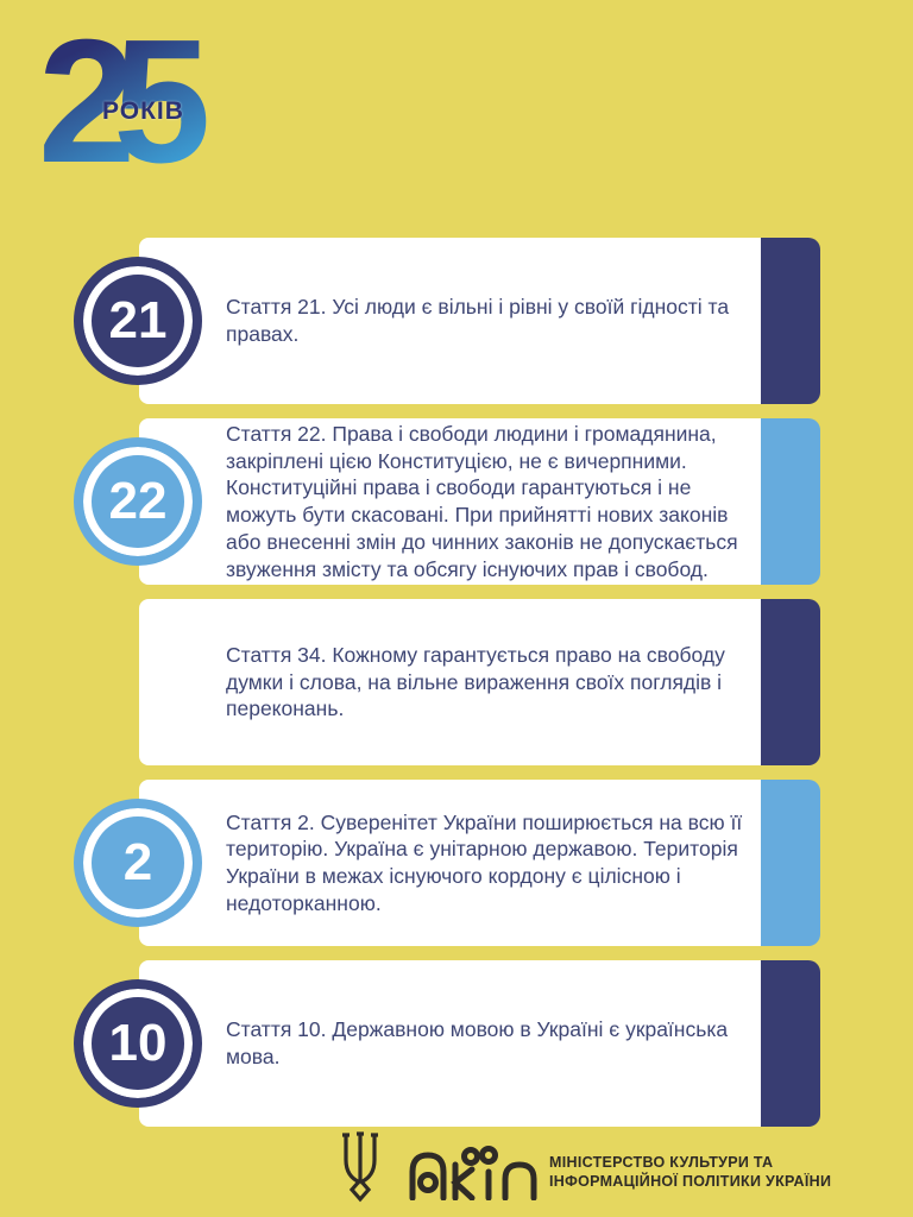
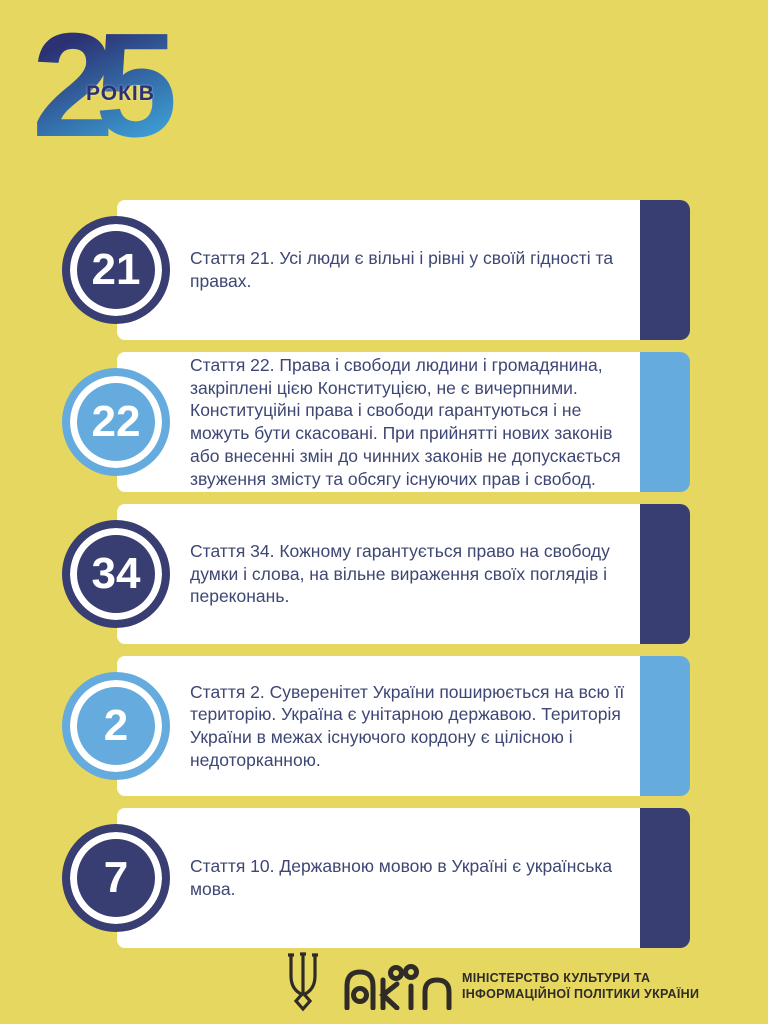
  25
  РОКІВ
  21
  Стаття 21. Усі люди є вільні і рівні у своїй гідності та правах.
  22
  Стаття 22. Права і свободи людини і громадянина, закріплені цією Конституцією, не є вичерпними. Конституційні права і свободи гарантуються і не можуть бути скасовані. При прийнятті нових законів або внесенні змін до чинних законів не допускається звуження змісту та обсягу існуючих прав і свобод.
+ 34
  Стаття 34. Кожному гарантується право на свободу думки і слова, на вільне вираження своїх поглядів і переконань.
  2
  Стаття 2. Суверенітет України поширюється на всю її територію. Україна є унітарною державою. Територія України в межах існуючого кордону є цілісною і недоторканною.
- 10
+ 7
  Стаття 10. Державною мовою в Україні є українська мова.
  МІНІСТЕРСТВО КУЛЬТУРИ ТА
  ІНФОРМАЦІЙНОЇ ПОЛІТИКИ УКРАЇНИ
